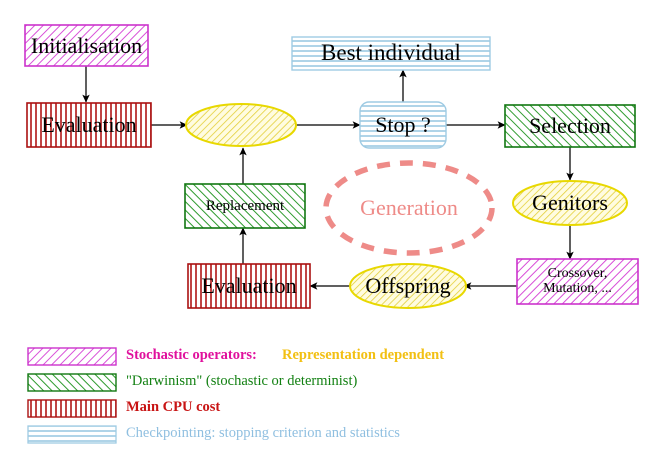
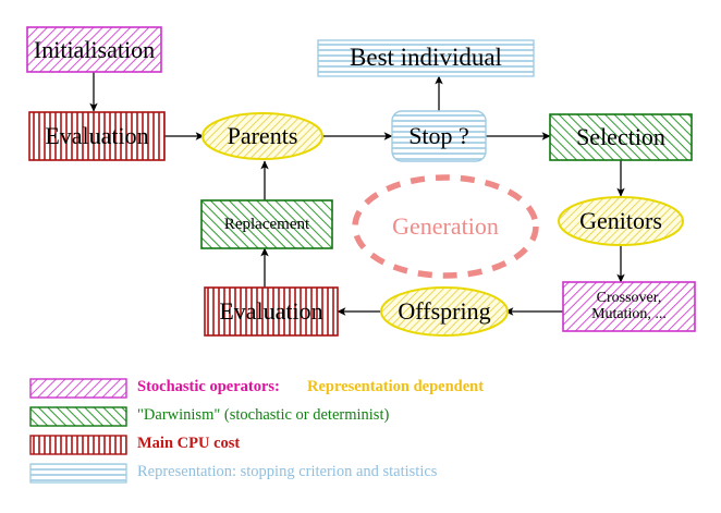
  Initialisation
  Evaluation
+ Parents
  Best individual
  Stop ?
  Selection
  Genitors
  Crossover,
  Mutation, ...
  Offspring
  Evaluation
  Replacement
  Generation
  Stochastic operators:
  Representation dependent
  "Darwinism" (stochastic or determinist)
  Main CPU cost
- Checkpointing: stopping criterion and statistics
+ Representation: stopping criterion and statistics
